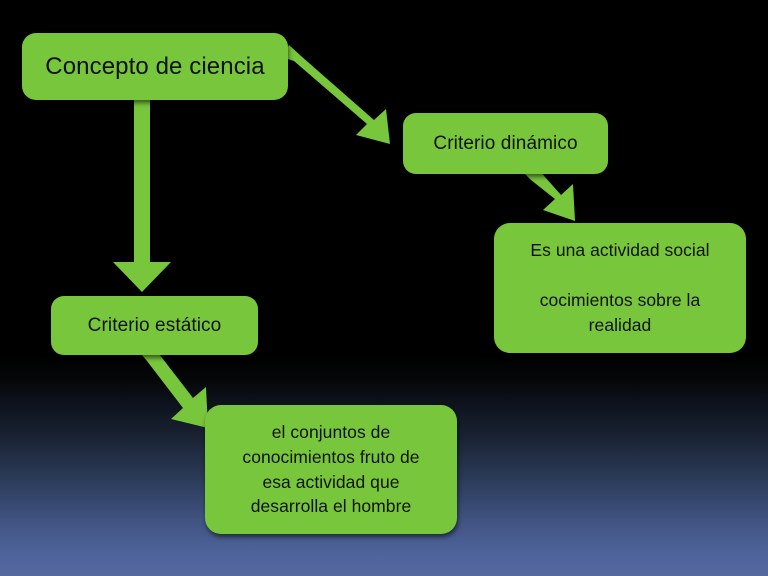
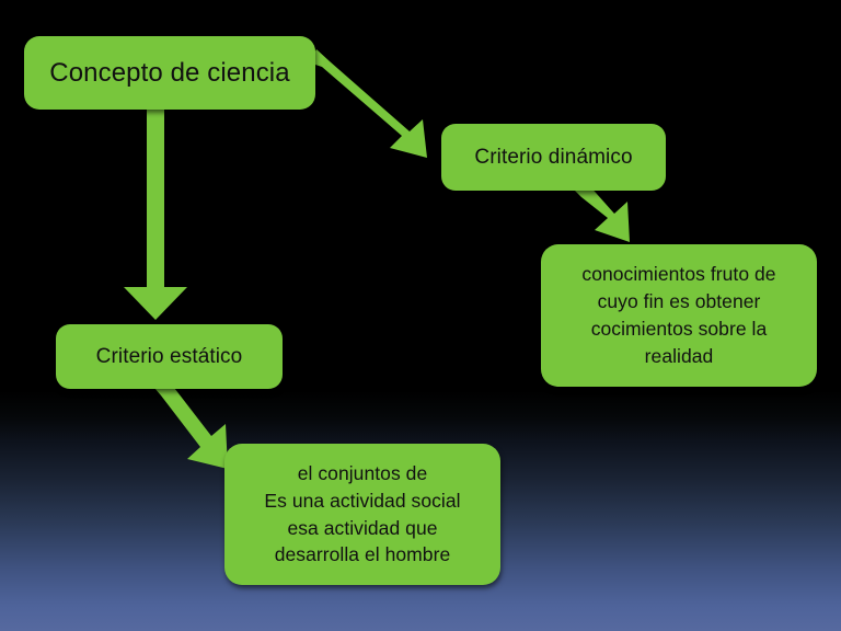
  Concepto de ciencia
  Criterio dinámico
  Criterio estático
- Es una actividad social
+ conocimientos fruto de
+ cuyo fin es obtener
  cocimientos sobre la
  realidad
  el conjuntos de
- conocimientos fruto de
+ Es una actividad social
  esa actividad que
  desarrolla el hombre
